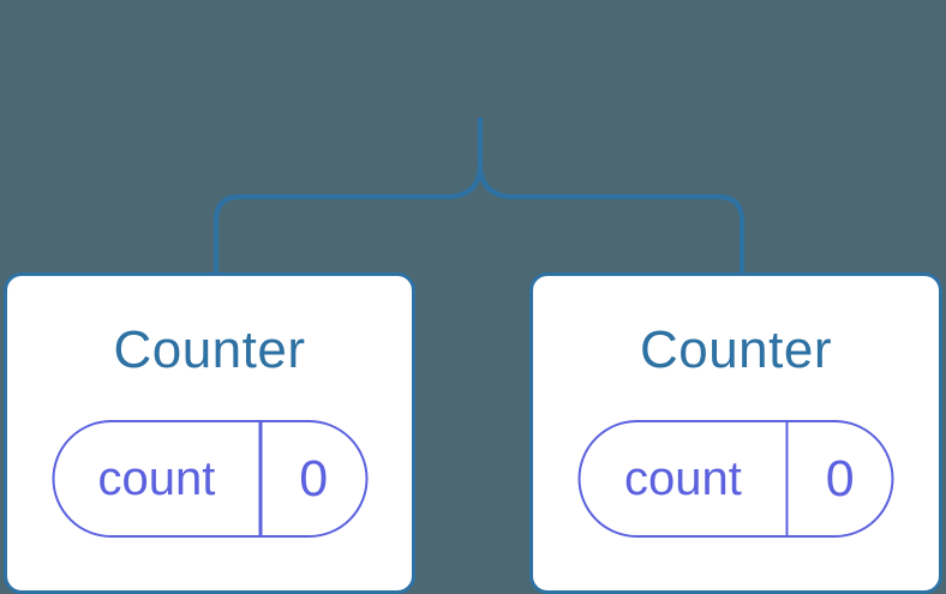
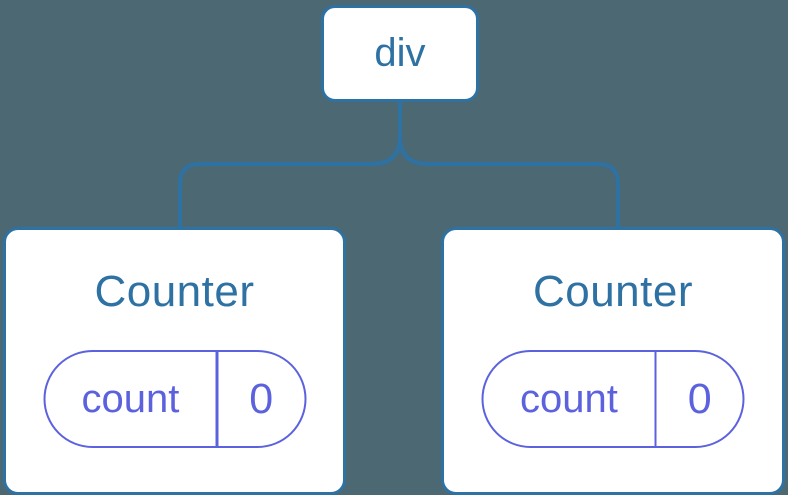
+ div
  Counter
  count
  0
  Counter
  count
  0
